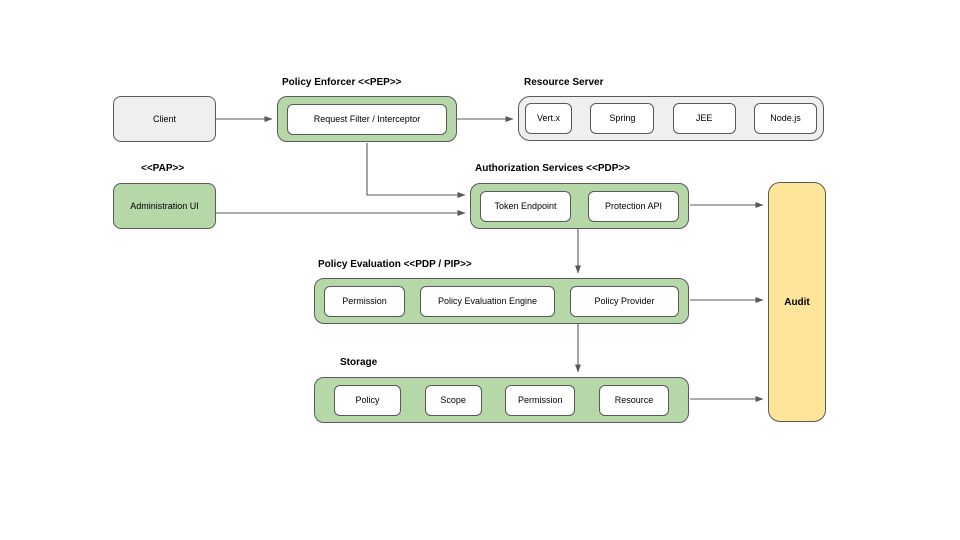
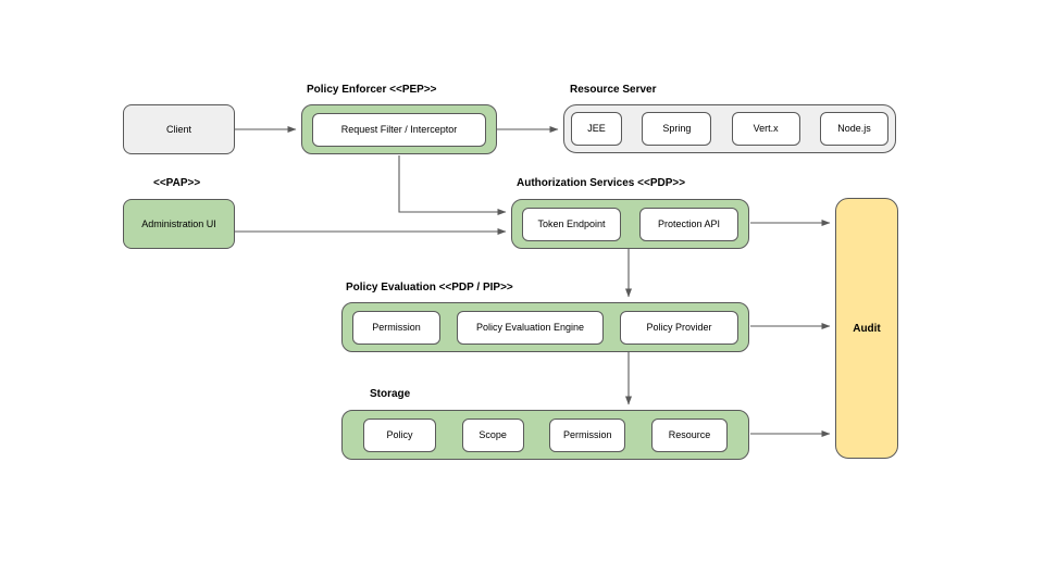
  Client
  Policy Enforcer <<PEP>>
  Request Filter / Interceptor
  Resource Server
- Vert.x
+ JEE
  Spring
- JEE
+ Vert.x
  Node.js
  <<PAP>>
  Administration UI
  Authorization Services <<PDP>>
  Token Endpoint
  Protection API
  Policy Evaluation <<PDP / PIP>>
  Permission
  Policy Evaluation Engine
  Policy Provider
  Storage
  Policy
  Scope
  Permission
  Resource
  Audit
